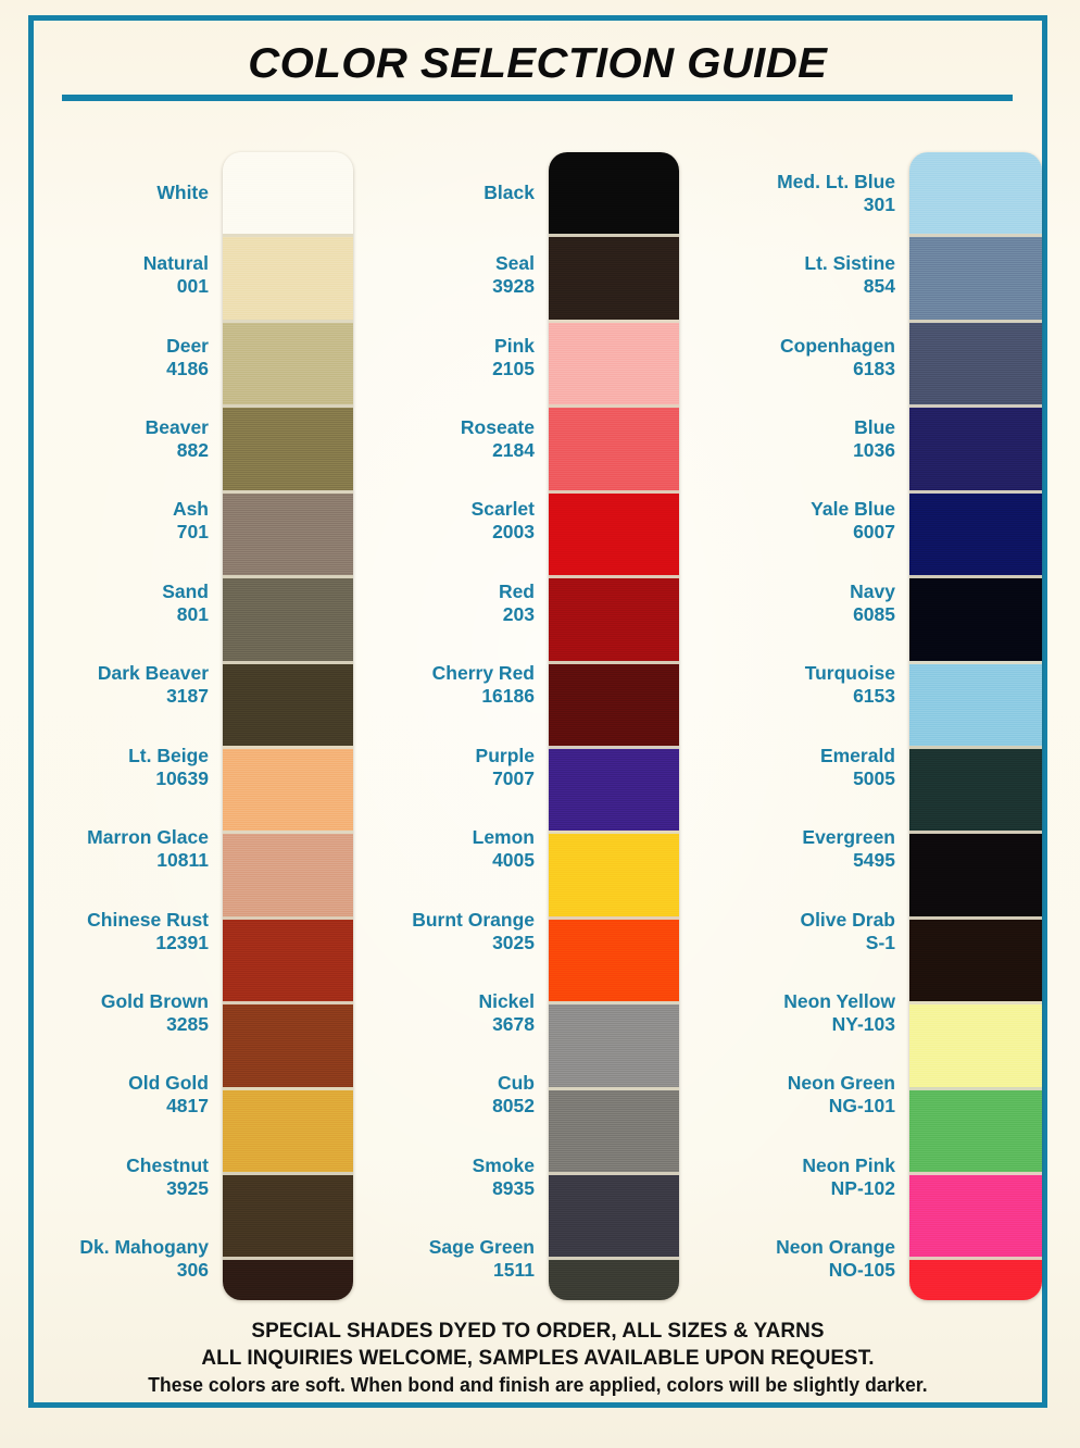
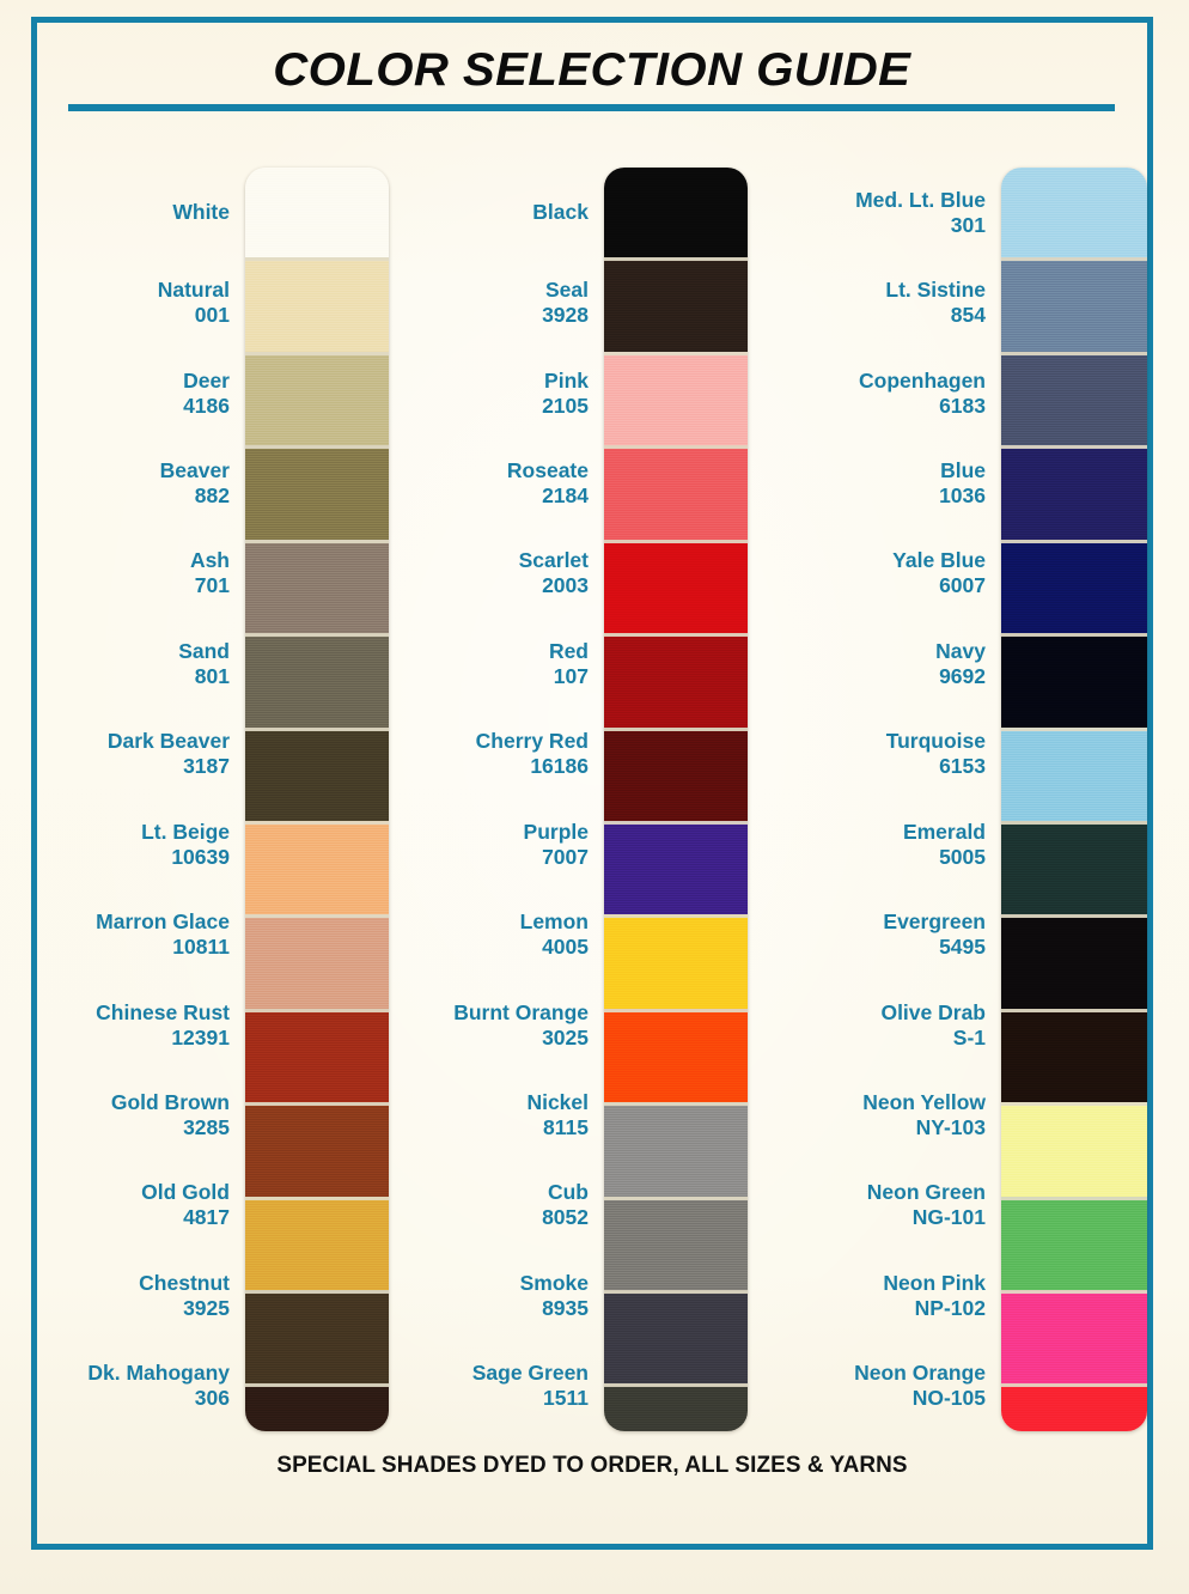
  COLOR SELECTION GUIDE
  White
  Natural
  001
  Deer
  4186
  Beaver
  882
  Ash
  701
  Sand
  801
  Dark Beaver
  3187
  Lt. Beige
  10639
  Marron Glace
  10811
  Chinese Rust
  12391
  Gold Brown
  3285
  Old Gold
  4817
  Chestnut
  3925
  Dk. Mahogany
  306
  Black
  Seal
  3928
  Pink
  2105
  Roseate
  2184
  Scarlet
  2003
  Red
- 203
+ 107
  Cherry Red
  16186
  Purple
  7007
  Lemon
  4005
  Burnt Orange
  3025
  Nickel
- 3678
+ 8115
  Cub
  8052
  Smoke
  8935
  Sage Green
  1511
  Med. Lt. Blue
  301
  Lt. Sistine
  854
  Copenhagen
  6183
  Blue
  1036
  Yale Blue
  6007
  Navy
- 6085
+ 9692
  Turquoise
  6153
  Emerald
  5005
  Evergreen
  5495
  Olive Drab
  S-1
  Neon Yellow
  NY-103
  Neon Green
  NG-101
  Neon Pink
  NP-102
  Neon Orange
  NO-105
  SPECIAL SHADES DYED TO ORDER, ALL SIZES & YARNS
- ALL INQUIRIES WELCOME, SAMPLES AVAILABLE UPON REQUEST.
- These colors are soft. When bond and finish are applied, colors will be slightly darker.
